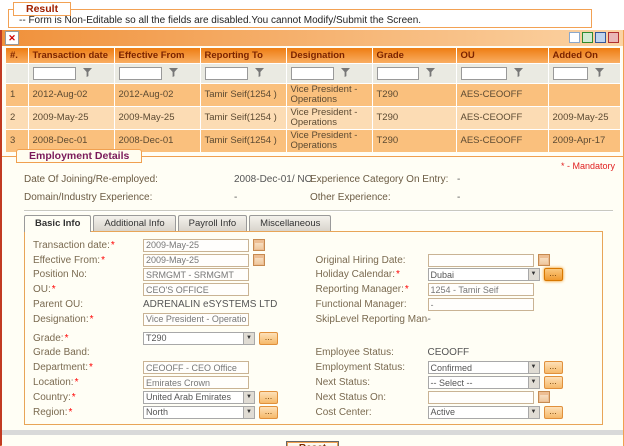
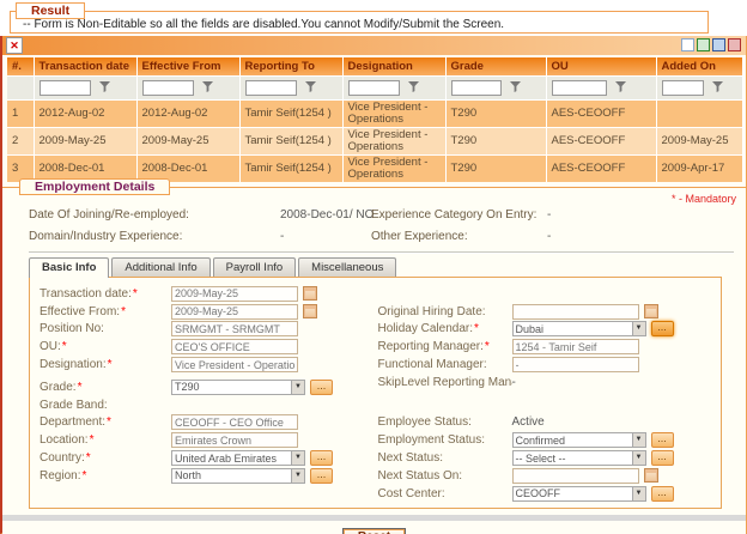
  Result
  -- Form is Non-Editable so all the fields are disabled.You cannot Modify/Submit the Screen.
  ✕
  #.	Transaction date	Effective From	Reporting To	Designation	Grade	OU	Added On
  1	2012-Aug-02	2012-Aug-02	Tamir Seif(1254 )	Vice President - Operations	T290	AES-CEOOFF
  2	2009-May-25	2009-May-25	Tamir Seif(1254 )	Vice President - Operations	T290	AES-CEOOFF	2009-May-25
  3	2008-Dec-01	2008-Dec-01	Tamir Seif(1254 )	Vice President - Operations	T290	AES-CEOOFF	2009-Apr-17
  Employment Details
  * - Mandatory
  Date Of Joining/Re-employed:
  2008-Dec-01/ NO
  Experience Category On Entry:
  -
  Domain/Industry Experience:
  -
  Other Experience:
  -
  Basic Info
  Additional Info
  Payroll Info
  Miscellaneous
  Transaction date:*
  2009-May-25
  Effective From:*
  2009-May-25
  Position No:
  SRMGMT - SRMGMT
  OU:*
  CEO'S OFFICE
- Parent OU:
- ADRENALIN eSYSTEMS LTD
  Designation:*
  Vice President - Operatio
  Grade:*
  T290
  ...
  Grade Band:
  Department:*
  CEOOFF - CEO Office
  Location:*
  Emirates Crown
  Country:*
  United Arab Emirates
  ...
  Region:*
  North
  ...
  Original Hiring Date:
  Holiday Calendar:*
  Dubai
  ...
  Reporting Manager:*
  1254 - Tamir Seif
  Functional Manager:
  -
  SkipLevel Reporting Man
  -
  Employee Status:
- CEOOFF
+ Active
  Employment Status:
  Confirmed
  ...
  Next Status:
  -- Select --
  ...
  Next Status On:
  Cost Center:
- Active
+ CEOOFF
  ...
